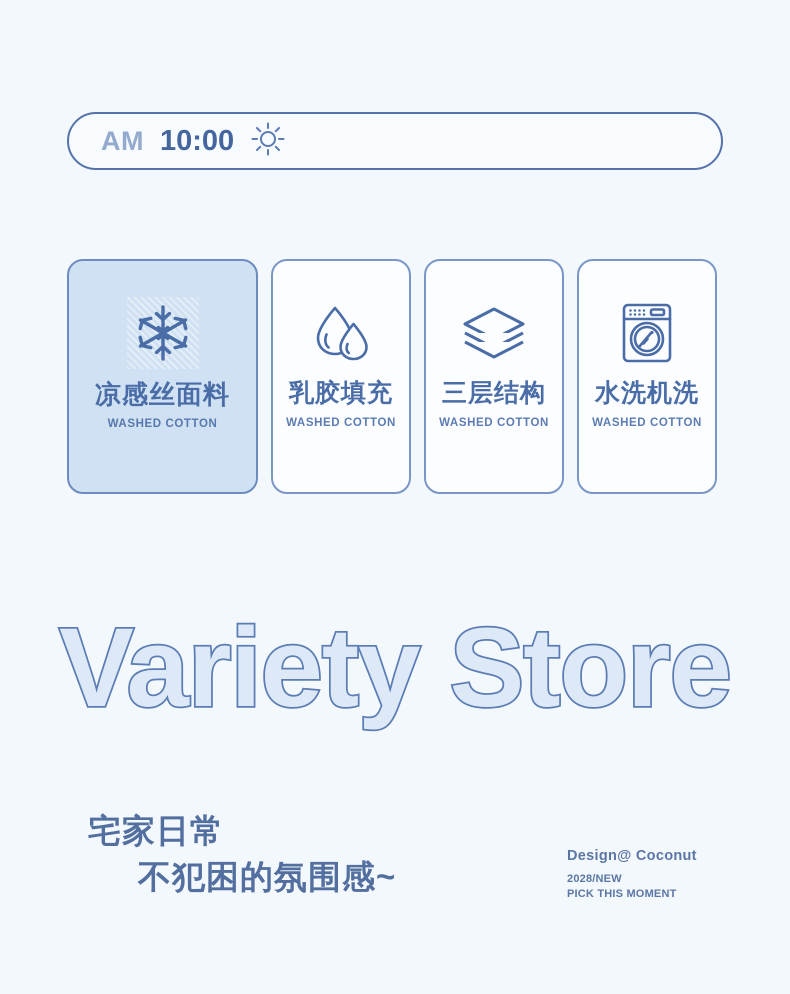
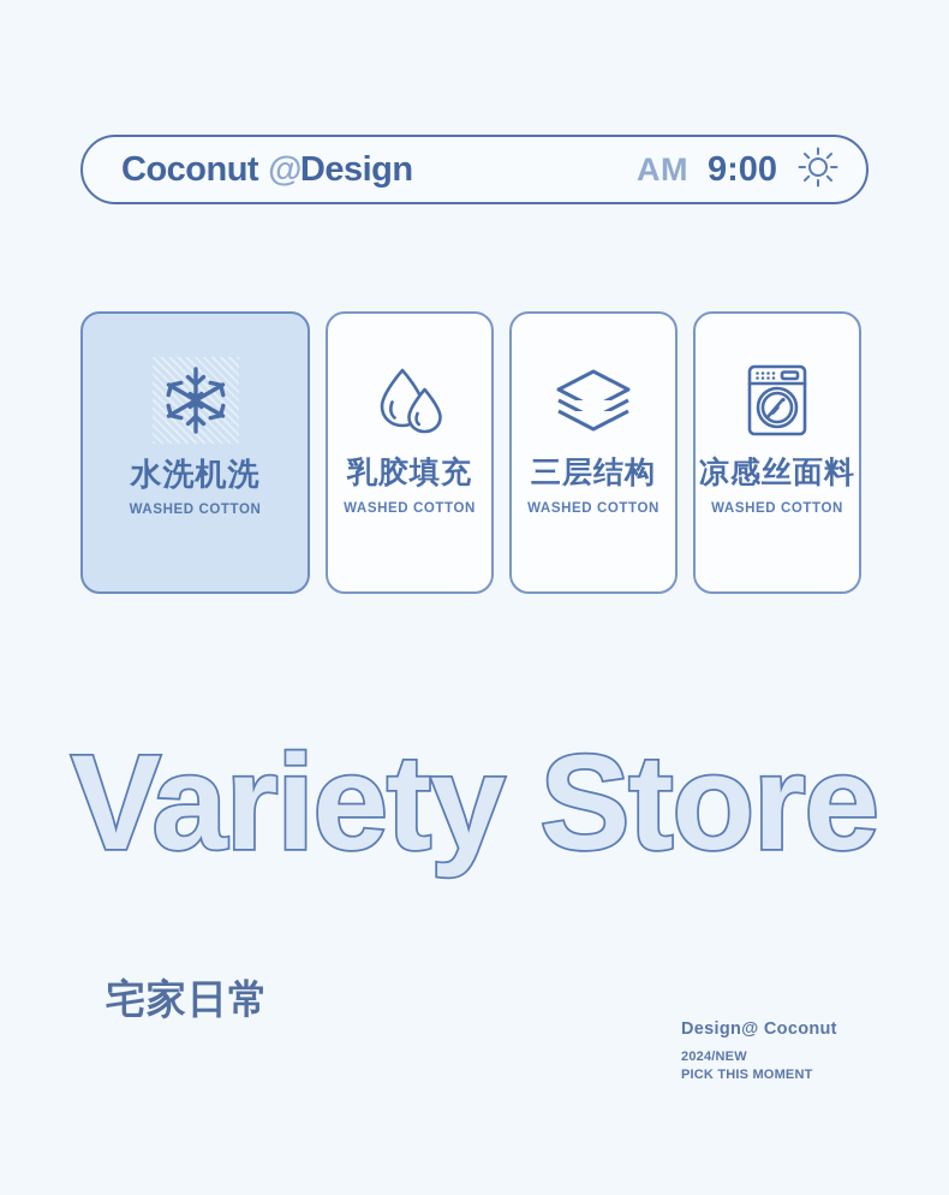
+ Coconut
+ @
+ Design
  AM
- 10:00
+ 9:00
- 凉感丝面料
+ 水洗机洗
  WASHED COTTON
  乳胶填充
  WASHED COTTON
  三层结构
  WASHED COTTON
- 水洗机洗
+ 凉感丝面料
  WASHED COTTON
  Variety Store
  宅家日常
- 不犯困的氛围感~
  Design@ Coconut
- 2028/NEW
+ 2024/NEW
  PICK THIS MOMENT
